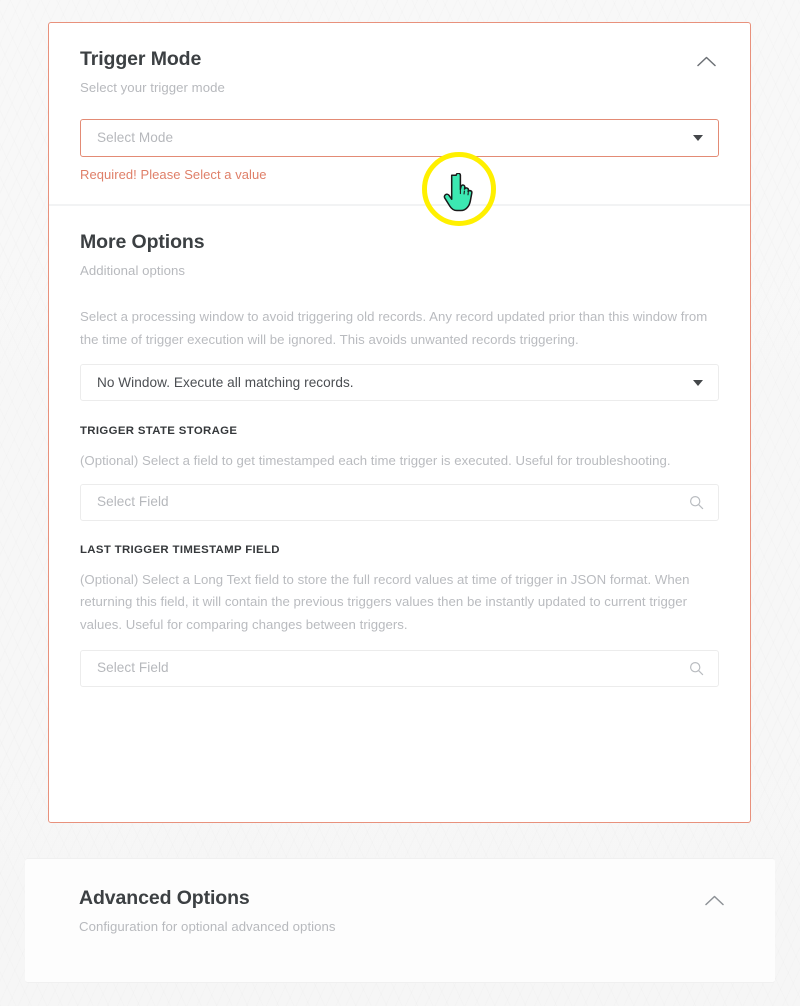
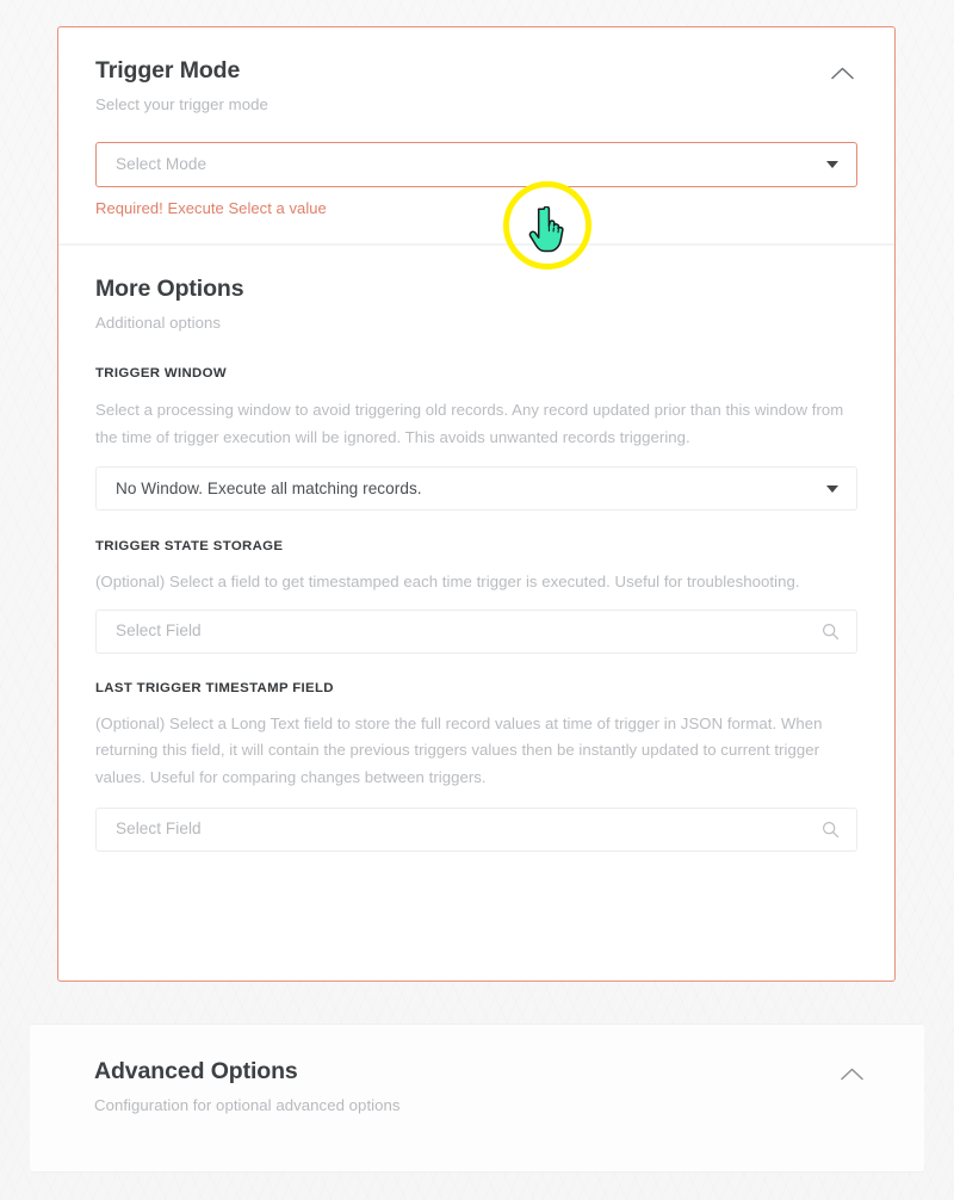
  Trigger Mode
  Select your trigger mode
  Select Mode
- Required! Please Select a value
+ Required! Execute Select a value
  More Options
  Additional options
+ TRIGGER WINDOW
  Select a processing window to avoid triggering old records. Any record updated prior than this window from the time of trigger execution will be ignored. This avoids unwanted records triggering.
  No Window. Execute all matching records.
  TRIGGER STATE STORAGE
  (Optional) Select a field to get timestamped each time trigger is executed. Useful for troubleshooting.
  Select Field
  LAST TRIGGER TIMESTAMP FIELD
  (Optional) Select a Long Text field to store the full record values at time of trigger in JSON format. When returning this field, it will contain the previous triggers values then be instantly updated to current trigger values. Useful for comparing changes between triggers.
  Select Field
  Advanced Options
  Configuration for optional advanced options
